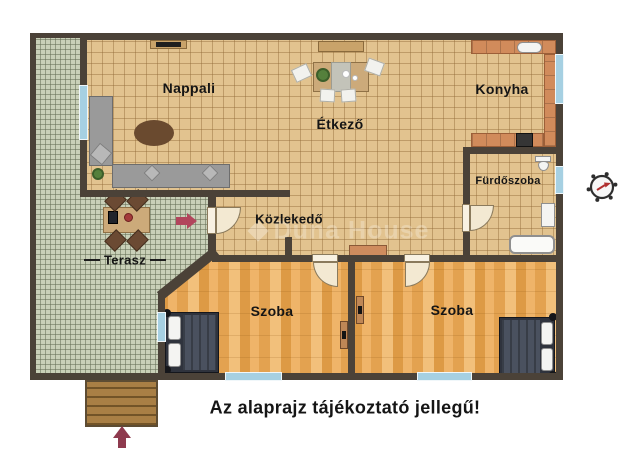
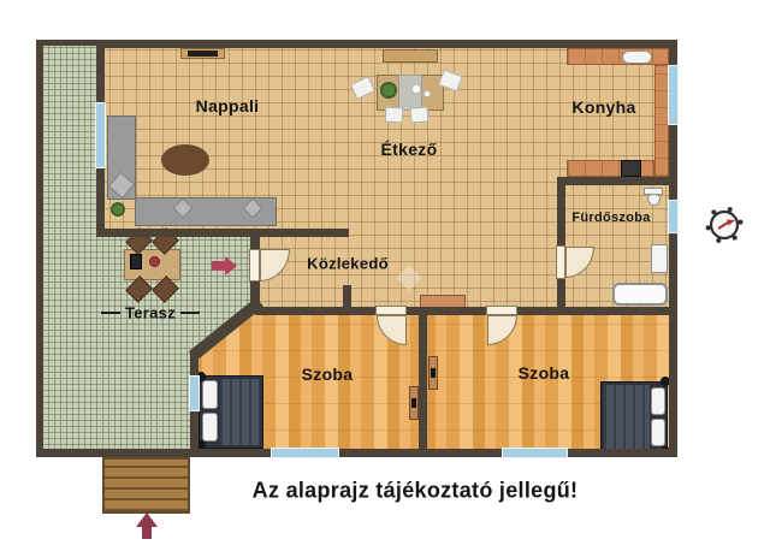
  Nappali
  Étkező
  Konyha
  Fürdőszoba
  Közlekedő
  Terasz
  Szoba
  Szoba
  Az alaprajz tájékoztató jellegű!
- Duna House
